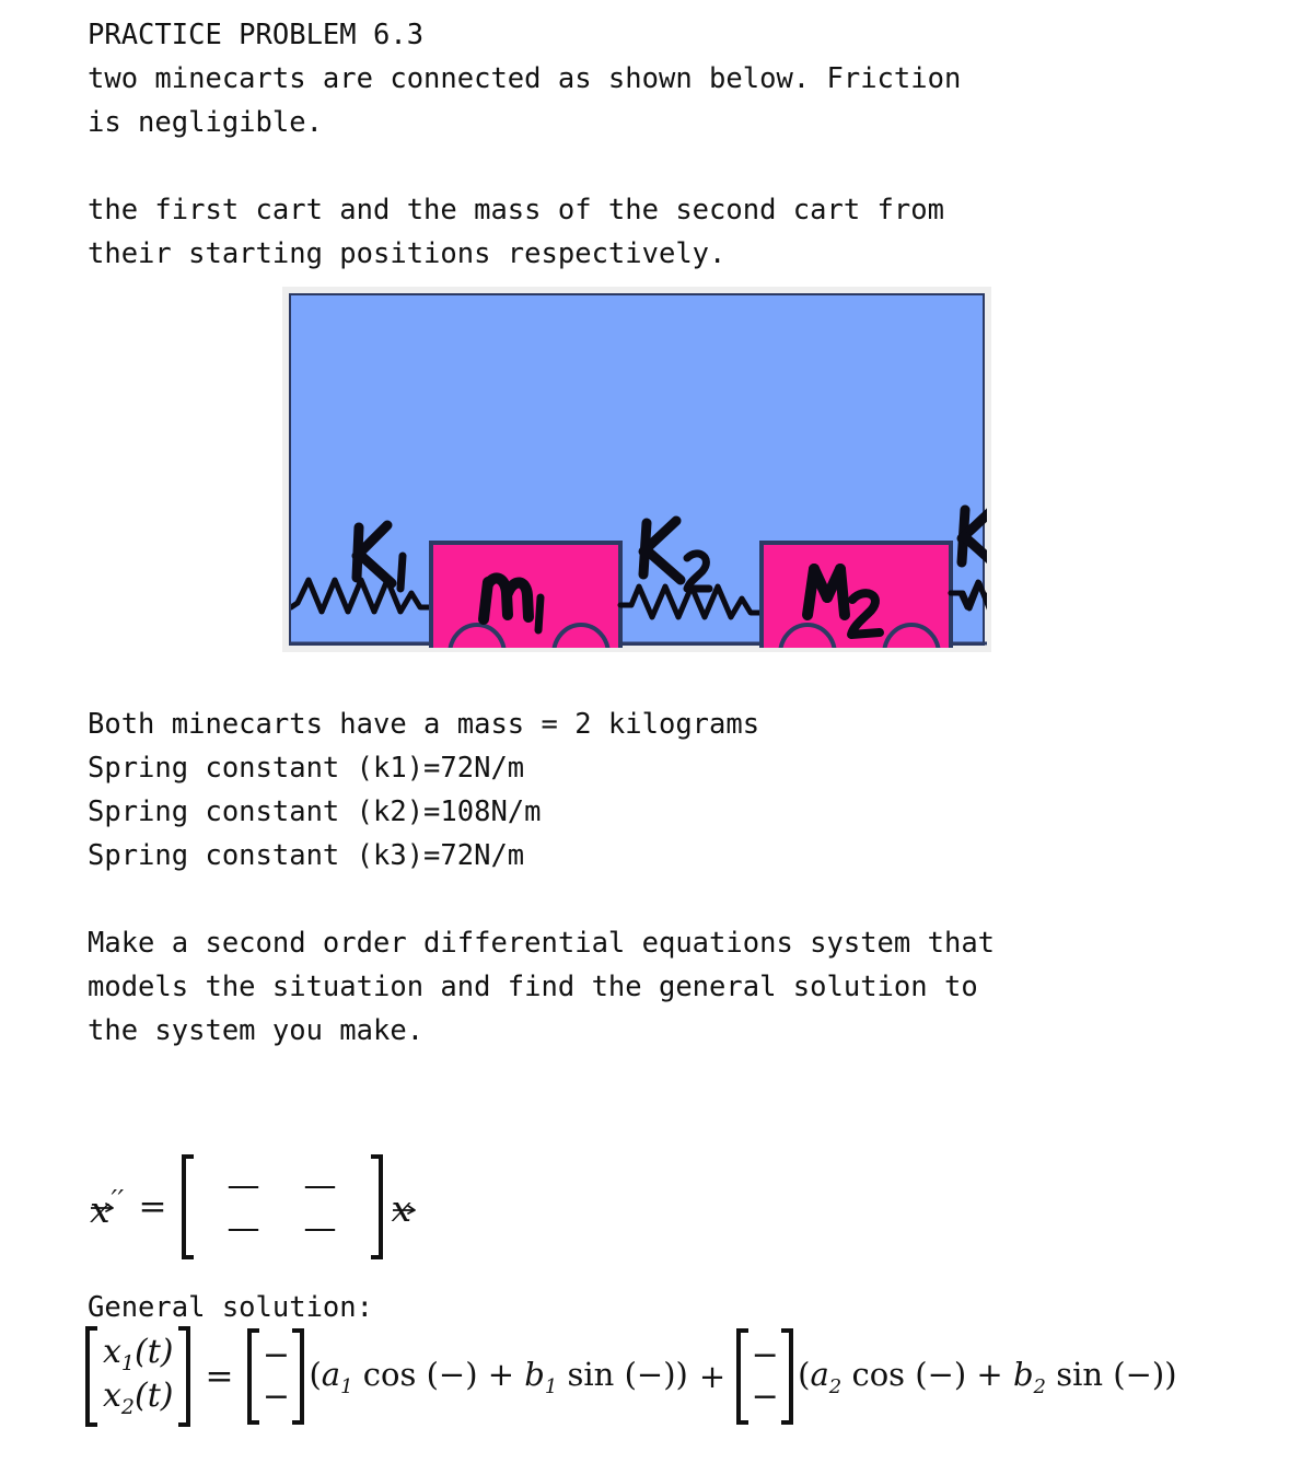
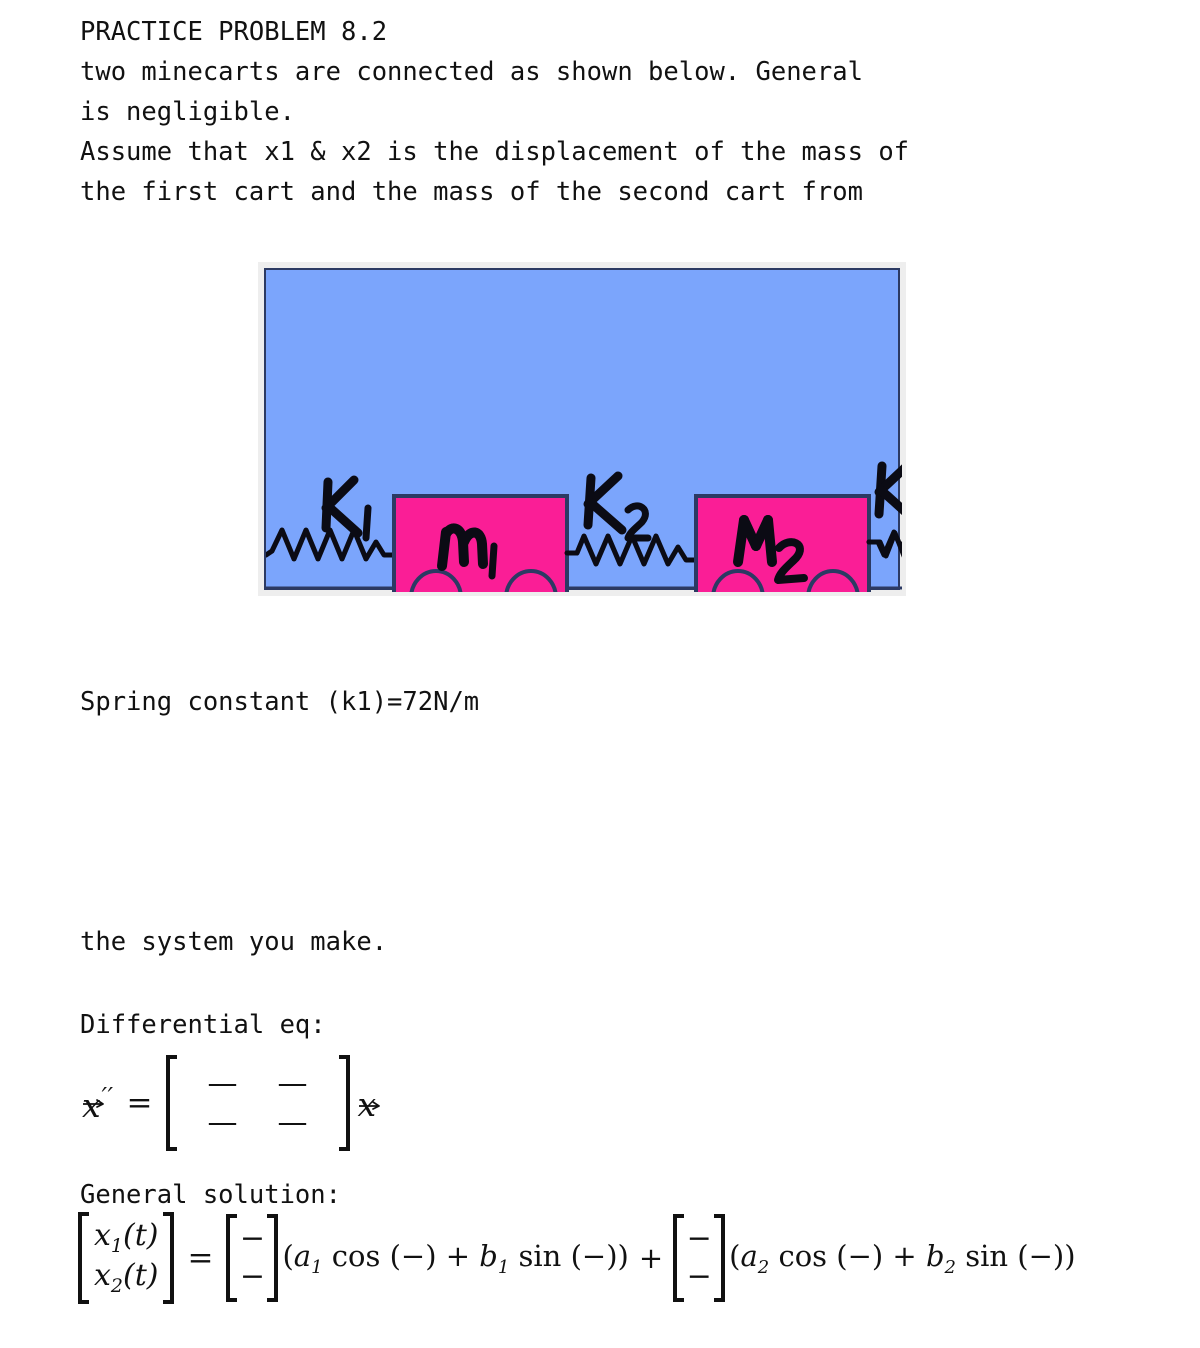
- PRACTICE PROBLEM 6.3
+ PRACTICE PROBLEM 8.2
- two minecarts are connected as shown below. Friction
+ two minecarts are connected as shown below. General
  is negligible.
+ Assume that x1 & x2 is the displacement of the mass of
  the first cart and the mass of the second cart from
- their starting positions respectively.
- Both minecarts have a mass = 2 kilograms
  Spring constant (k1)=72N/m
- Spring constant (k2)=108N/m
- Spring constant (k3)=72N/m
- Make a second order differential equations system that
- models the situation and find the general solution to
  the system you make.
+ Differential eq:
  x′′
  =
  —
  —
  —
  —
  x
  General solution:
  x1(t)
  x2(t)
  =
  −
  −
  (a1 cos (−) + b1 sin (−))
  +
  −
  −
  (a2 cos (−) + b2 sin (−))
